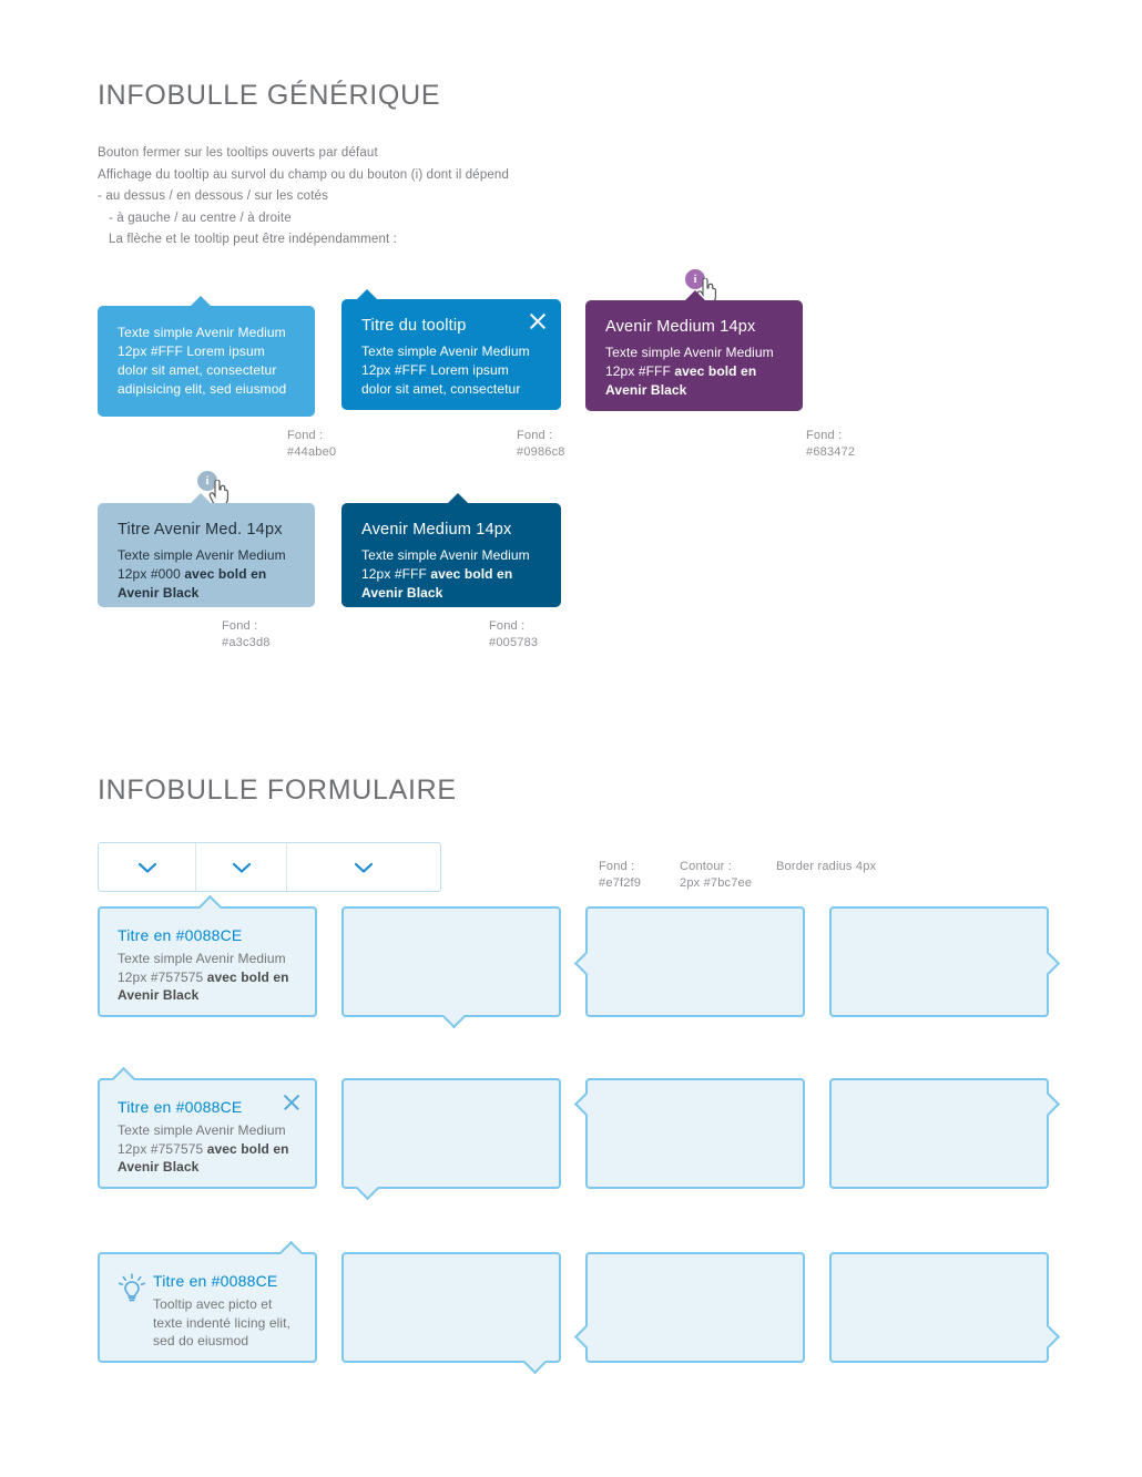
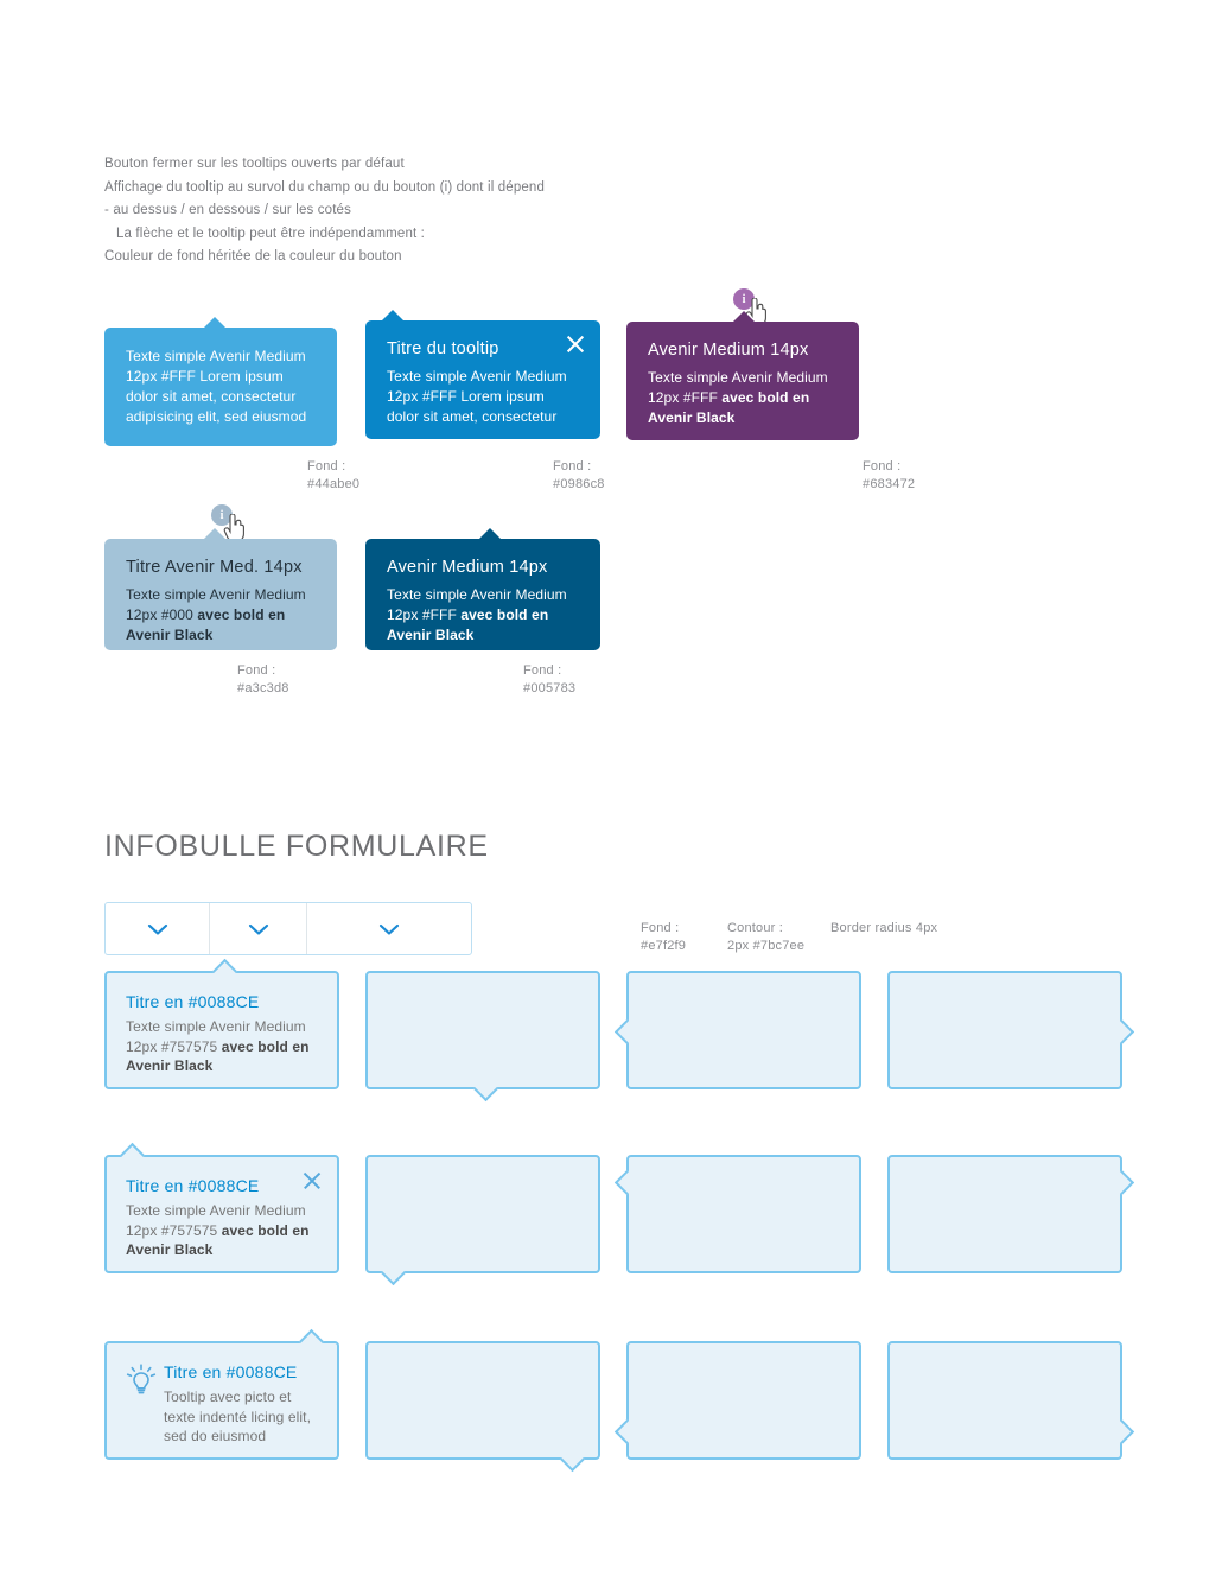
- INFOBULLE GÉNÉRIQUE
  Bouton fermer sur les tooltips ouverts par défaut
  Affichage du tooltip au survol du champ ou du bouton (i) dont il dépend
  - au dessus / en dessous / sur les cotés
- - à gauche / au centre / à droite
  La flèche et le tooltip peut être indépendamment :
+ Couleur de fond héritée de la couleur du bouton
  Texte simple Avenir Medium
  12px #FFF Lorem ipsum
  dolor sit amet, consectetur
  adipisicing elit, sed eiusmod
  Fond :
  #44abe0
  Titre du tooltip
  Texte simple Avenir Medium
  12px #FFF Lorem ipsum
  dolor sit amet, consectetur
  Fond :
  #0986c8
  i
  Avenir Medium 14px
  Texte simple Avenir Medium
  12px #FFF avec bold en
  Avenir Black
  Fond :
  #683472
  i
  Titre Avenir Med. 14px
  Texte simple Avenir Medium
  12px #000 avec bold en
  Avenir Black
  Fond :
  #a3c3d8
  Avenir Medium 14px
  Texte simple Avenir Medium
  12px #FFF avec bold en
  Avenir Black
  Fond :
  #005783
  INFOBULLE FORMULAIRE
  Fond :
  #e7f2f9
  Contour :
  2px #7bc7ee
  Border radius 4px
  Titre en #0088CE
  Texte simple Avenir Medium
  12px #757575 avec bold en
  Avenir Black
  Titre en #0088CE
  Texte simple Avenir Medium
  12px #757575 avec bold en
  Avenir Black
  Titre en #0088CE
  Tooltip avec picto et
  texte indenté licing elit,
  sed do eiusmod
